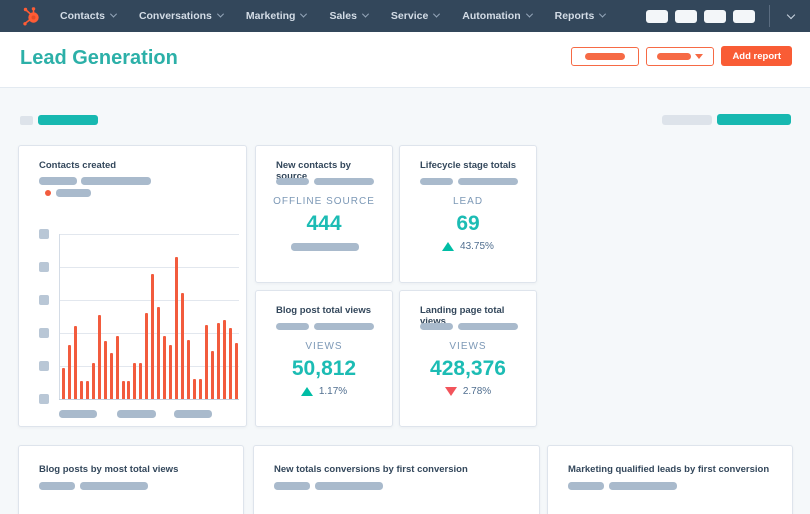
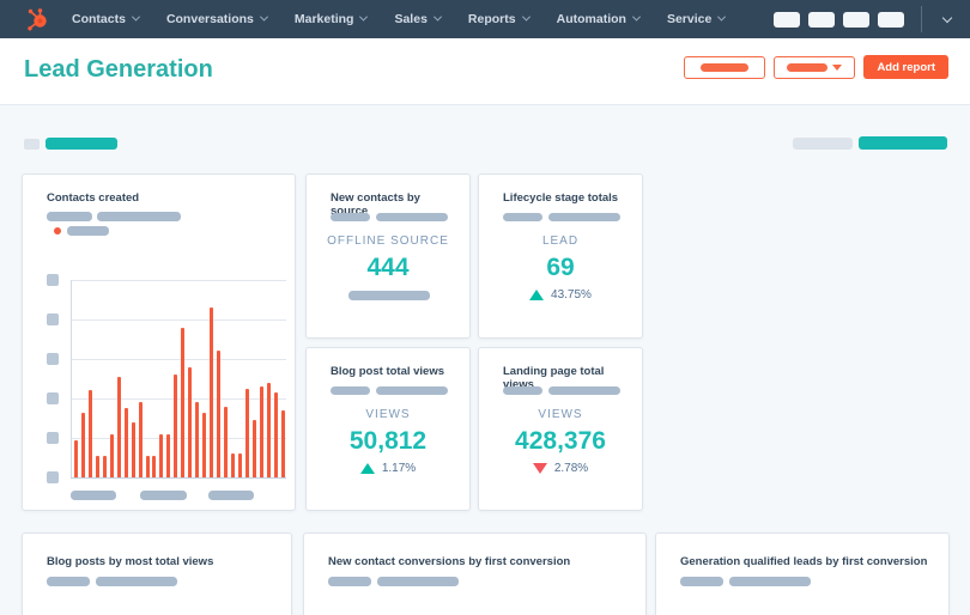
  Contacts
  Conversations
  Marketing
  Sales
- Service
+ Reports
  Automation
- Reports
+ Service
  Lead Generation
  Add report
  Contacts created
  New contacts by source
  OFFLINE SOURCE
  444
  Lifecycle stage totals
  LEAD
  69
  43.75%
  Blog post total views
  VIEWS
  50,812
  1.17%
  Landing page total views
  VIEWS
  428,376
  2.78%
  Blog posts by most total views
- New totals conversions by first conversion
+ New contact conversions by first conversion
- Marketing qualified leads by first conversion
+ Generation qualified leads by first conversion
